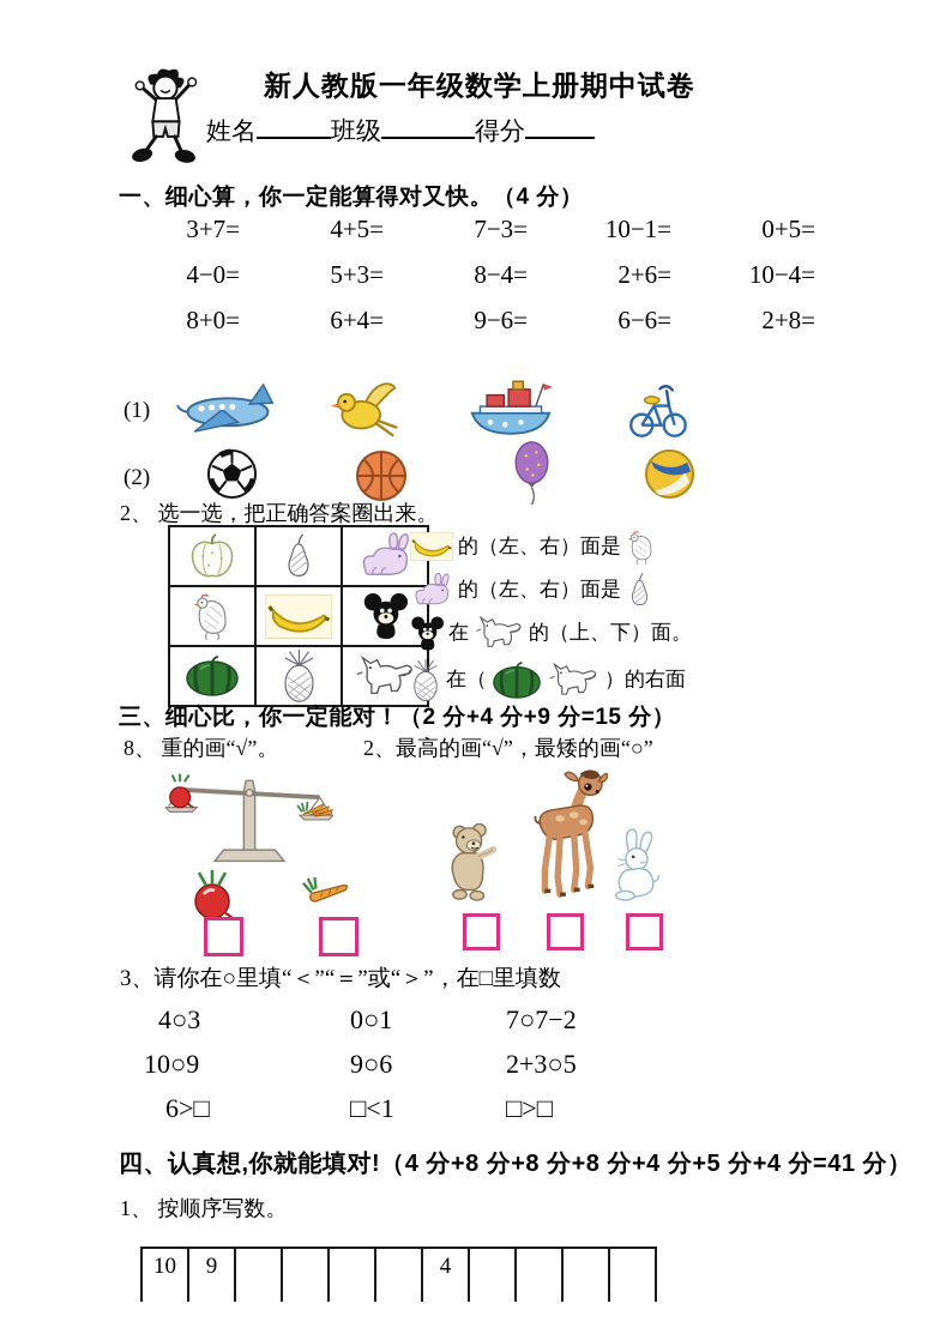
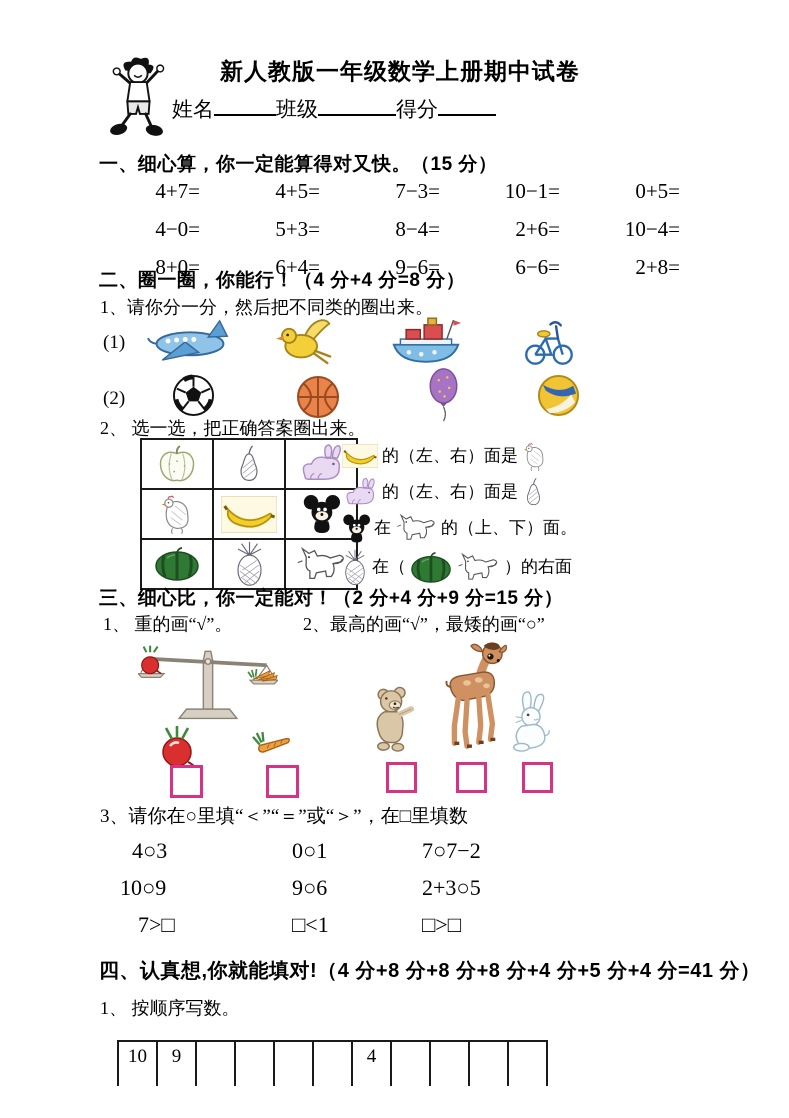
  新人教版一年级数学上册期中试卷
  姓名 班级 得分
- 一、细心算，你一定能算得对又快。（4 分）
+ 一、细心算，你一定能算得对又快。（15 分）
- 3+7=
+ 4+7=
  4+5=
  7−3=
  10−1=
  0+5=
  4−0=
  5+3=
  8−4=
  2+6=
  10−4=
  8+0=
  6+4=
  9−6=
  6−6=
  2+8=
+ 二、圈一圈，你能行！（4 分+4 分=8 分）
+ 1、请你分一分，然后把不同类的圈出来。
  (1)
  (2)
  2、 选一选，把正确答案圈出来。
  的（左、右）面是
  的（左、右）面是
  在
  的（上、下）面。
  在（
  ）的右面
  三、细心比，你一定能对！（2 分+4 分+9 分=15 分）
- 8、 重的画“√”。
+ 1、 重的画“√”。
  2、最高的画“√”，最矮的画“○”
  3、请你在○里填“＜”“＝”或“＞”，在□里填数
  4○3
  0○1
  7○7−2
  10○9
  9○6
  2+3○5
- 6>□
+ 7>□
  □<1
  □>□
  四、认真想,你就能填对!（4 分+8 分+8 分+8 分+4 分+5 分+4 分=41 分）
  1、 按顺序写数。
  10
  9
  4
